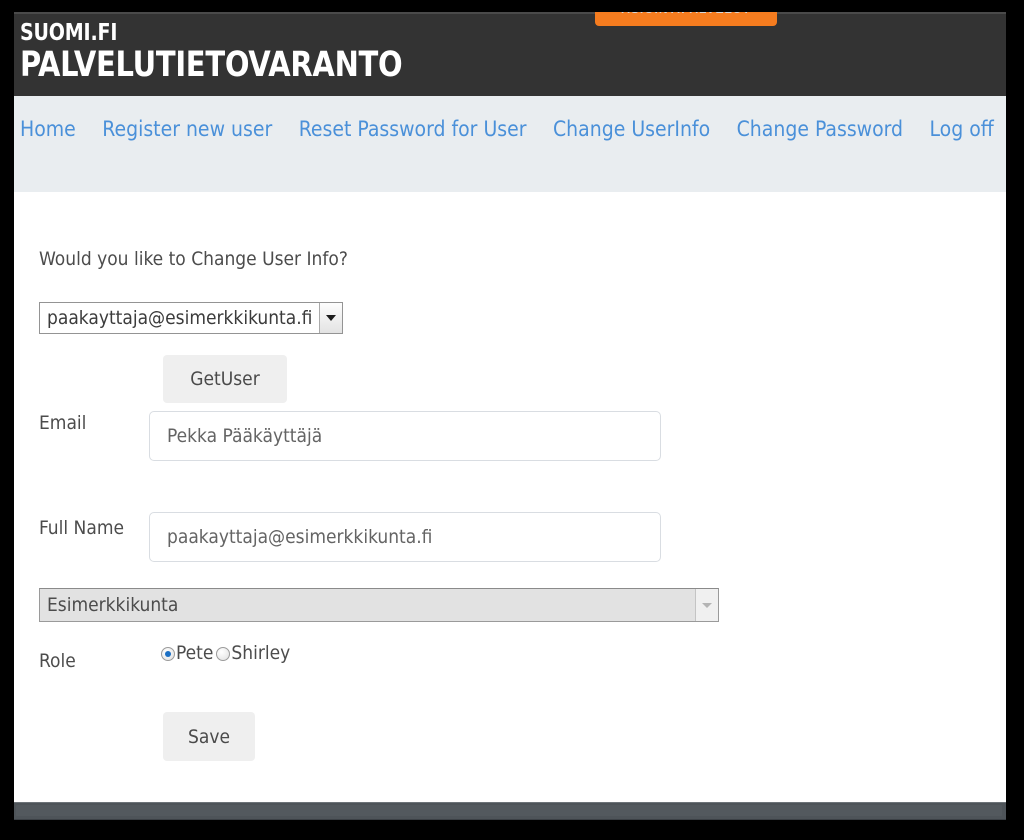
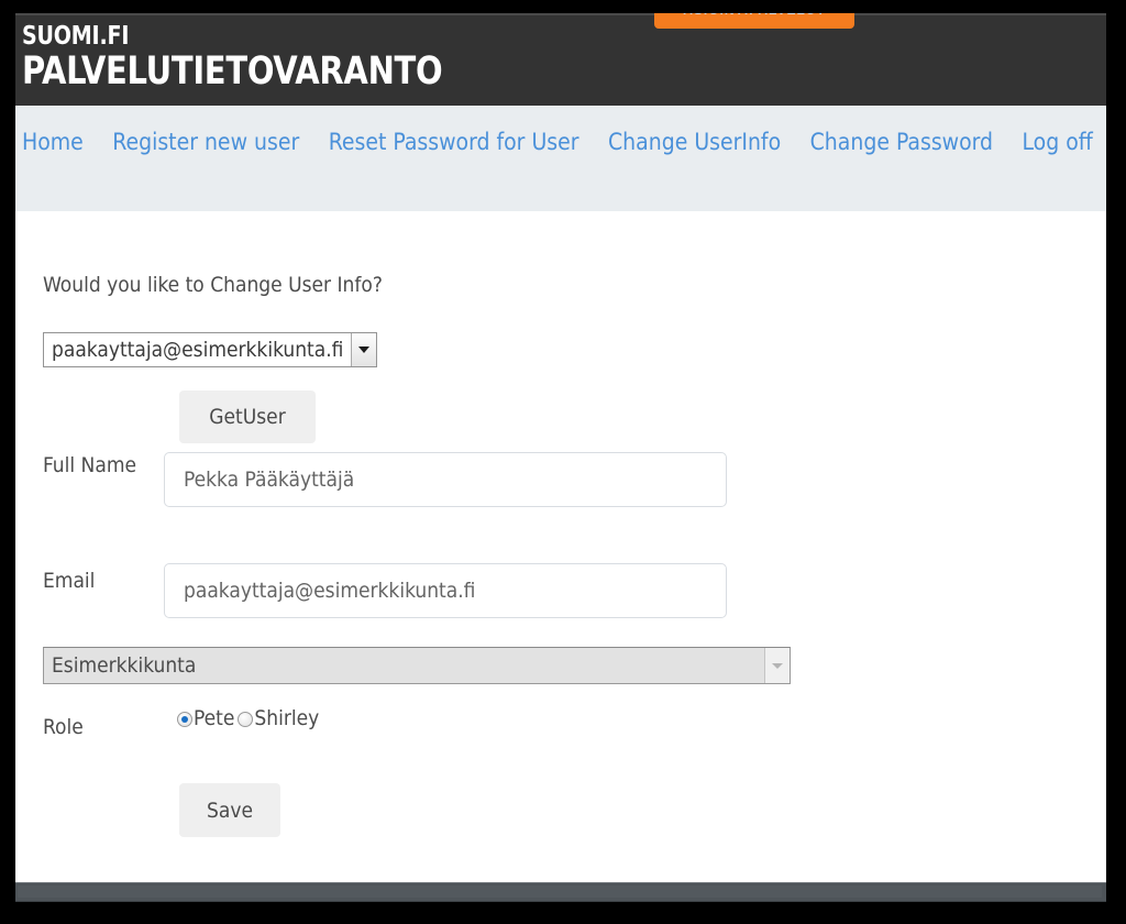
  SUOMI.FI
  PALVELUTIETOVARANTO
  Home Register new user Reset Password for User Change UserInfo Change Password Log off
  Would you like to Change User Info?
  paakayttaja@esimerkkikunta.fi
  GetUser
- Email
+ Full Name
  Pekka Pääkäyttäjä
- Full Name
+ Email
  paakayttaja@esimerkkikunta.fi
  Esimerkkikunta
  Role
  Pete
  Shirley
  Save
